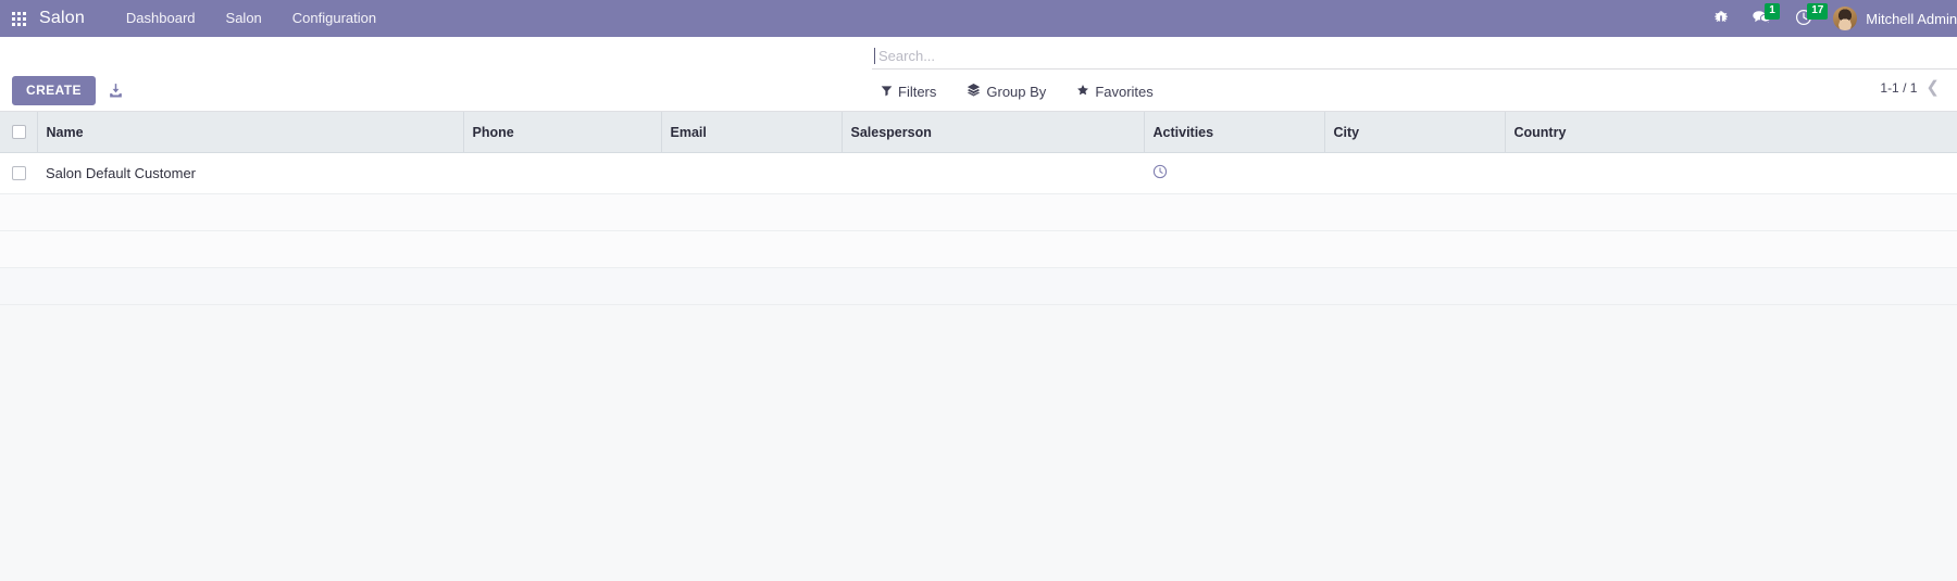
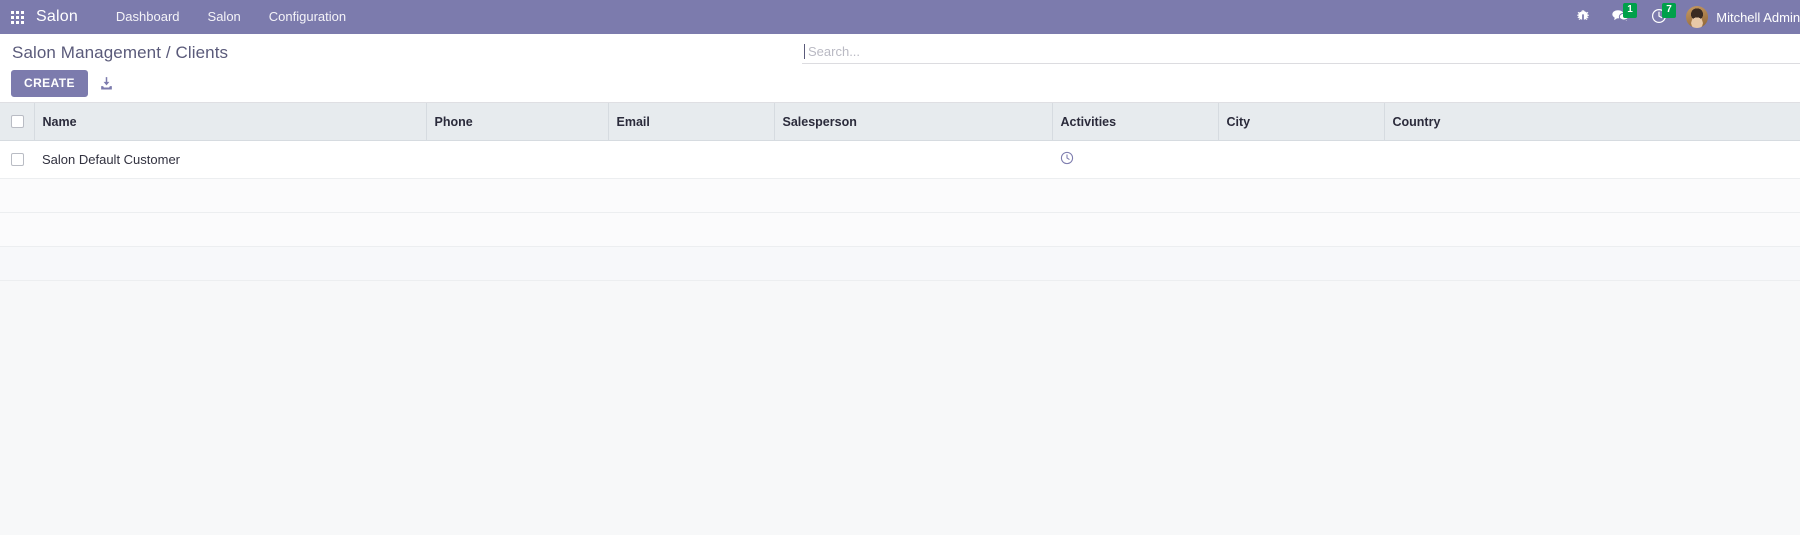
  Salon
  Dashboard
  Salon
  Configuration
  1
- 17
+ 7
  Mitchell Admin
+ Salon Management / Clients
  CREATE
  Search...
- Filters
- Group By
- Favorites
- 1-1 / 1
- ❮
  	Name	Phone	Email	Salesperson	Activities	City	Country
  	Salon Default Customer
